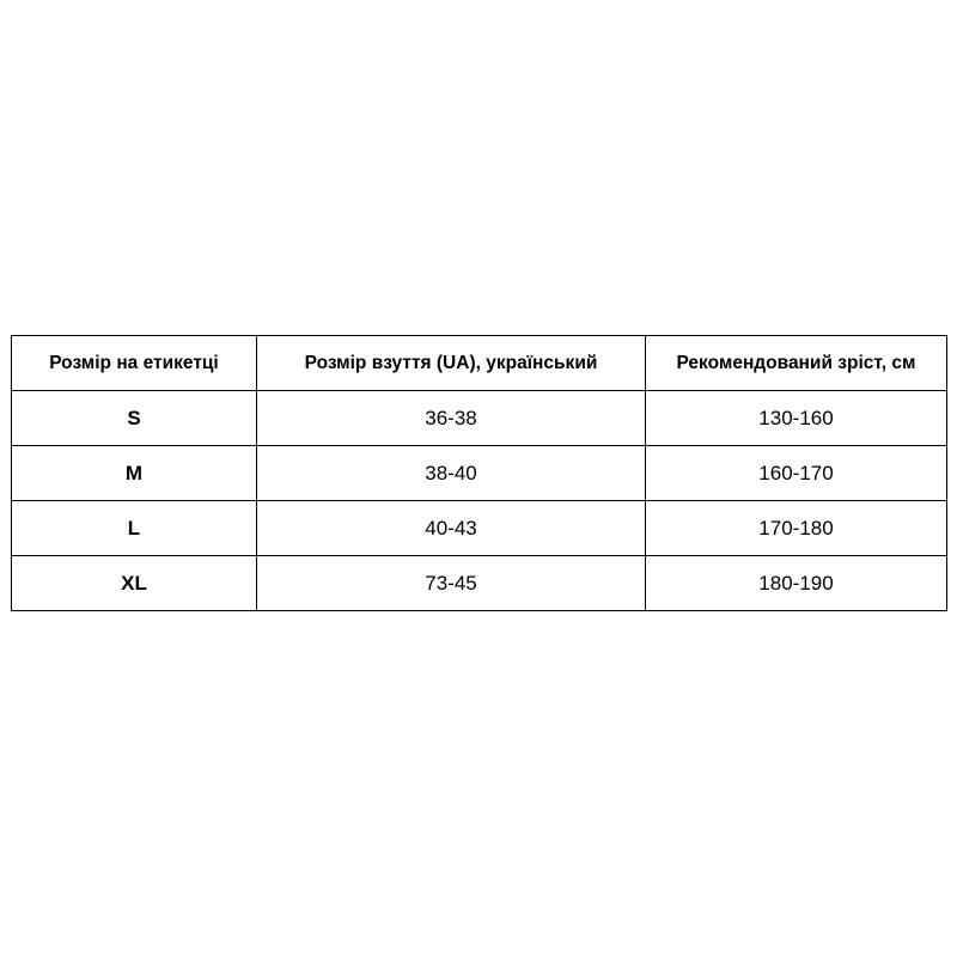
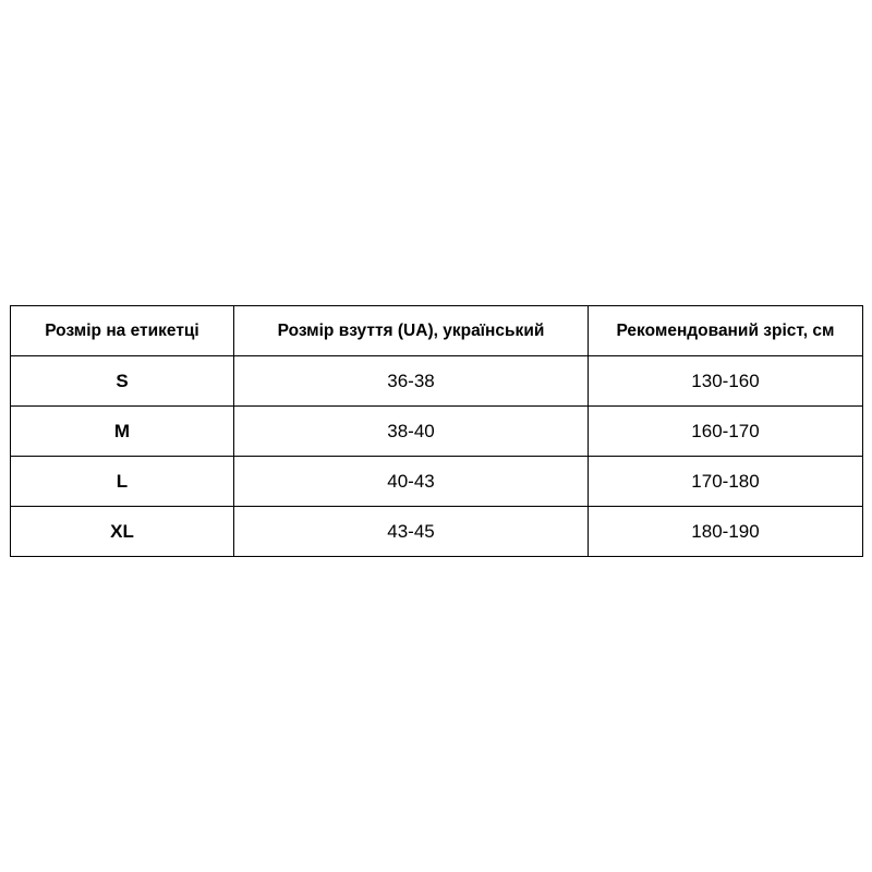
  Розмір на етикетці	Розмір взуття (UA), український	Рекомендований зріст, см
  S	36-38	130-160
  M	38-40	160-170
  L	40-43	170-180
- XL	73-45	180-190
+ XL	43-45	180-190
